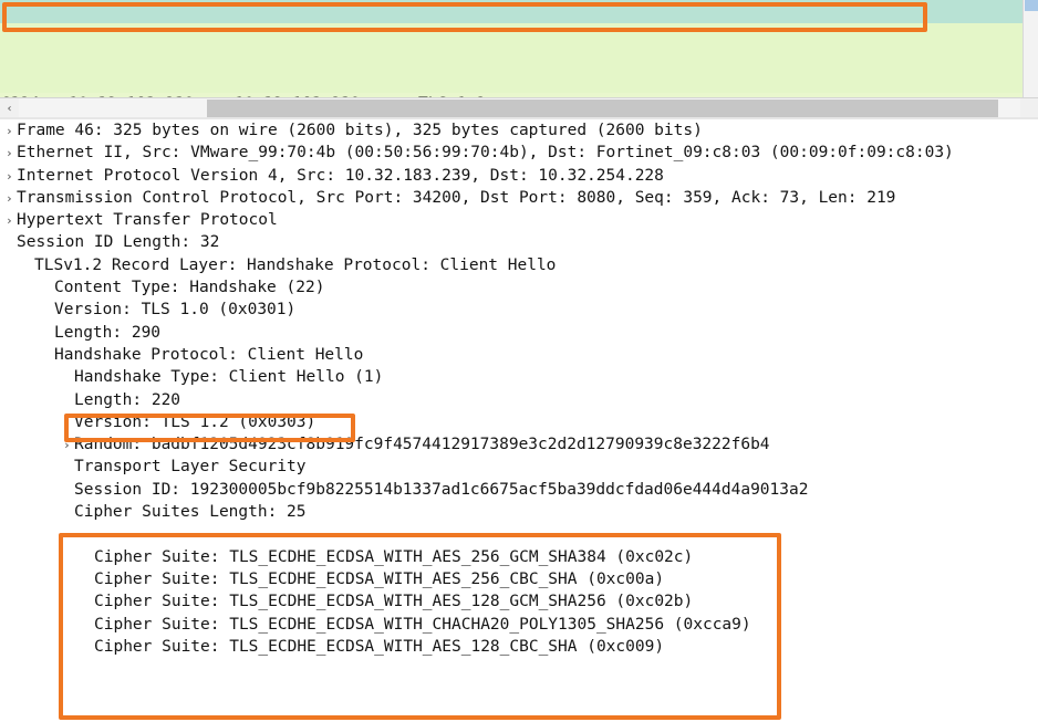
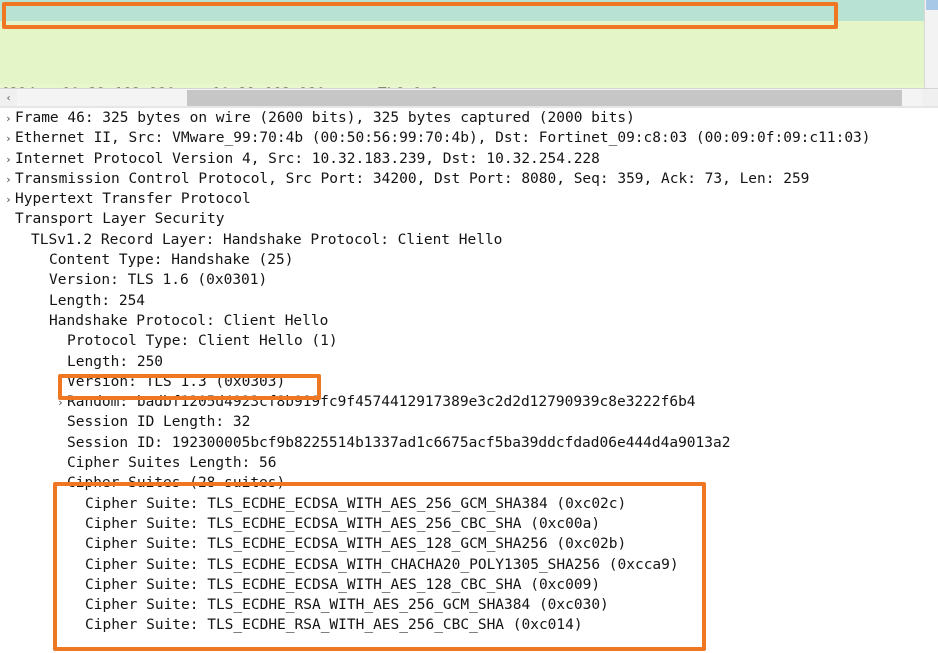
  ‹
- › Frame 46: 325 bytes on wire (2600 bits), 325 bytes captured (2600 bits)
+ › Frame 46: 325 bytes on wire (2600 bits), 325 bytes captured (2000 bits)
- › Ethernet II, Src: VMware_99:70:4b (00:50:56:99:70:4b), Dst: Fortinet_09:c8:03 (00:09:0f:09:c8:03)
+ › Ethernet II, Src: VMware_99:70:4b (00:50:56:99:70:4b), Dst: Fortinet_09:c8:03 (00:09:0f:09:c11:03)
  › Internet Protocol Version 4, Src: 10.32.183.239, Dst: 10.32.254.228
- › Transmission Control Protocol, Src Port: 34200, Dst Port: 8080, Seq: 359, Ack: 73, Len: 219
+ › Transmission Control Protocol, Src Port: 34200, Dst Port: 8080, Seq: 359, Ack: 73, Len: 259
  › Hypertext Transfer Protocol
- Session ID Length: 32
+ Transport Layer Security
  TLSv1.2 Record Layer: Handshake Protocol: Client Hello
- Content Type: Handshake (22)
+ Content Type: Handshake (25)
- Version: TLS 1.0 (0x0301)
+ Version: TLS 1.6 (0x0301)
- Length: 290
+ Length: 254
  Handshake Protocol: Client Hello
- Handshake Type: Client Hello (1)
+ Protocol Type: Client Hello (1)
- Length: 220
+ Length: 250
- Version: TLS 1.2 (0x0303)
+ Version: TLS 1.3 (0x0303)
  › Random: badbf1205d4923cf8b919fc9f4574412917389e3c2d2d12790939c8e3222f6b4
- Transport Layer Security
+ Session ID Length: 32
  Session ID: 192300005bcf9b8225514b1337ad1c6675acf5ba39ddcfdad06e444d4a9013a2
- Cipher Suites Length: 25
+ Cipher Suites Length: 56
+ Cipher Suites (28 suites)
  Cipher Suite: TLS_ECDHE_ECDSA_WITH_AES_256_GCM_SHA384 (0xc02c)
  Cipher Suite: TLS_ECDHE_ECDSA_WITH_AES_256_CBC_SHA (0xc00a)
  Cipher Suite: TLS_ECDHE_ECDSA_WITH_AES_128_GCM_SHA256 (0xc02b)
  Cipher Suite: TLS_ECDHE_ECDSA_WITH_CHACHA20_POLY1305_SHA256 (0xcca9)
  Cipher Suite: TLS_ECDHE_ECDSA_WITH_AES_128_CBC_SHA (0xc009)
+ Cipher Suite: TLS_ECDHE_RSA_WITH_AES_256_GCM_SHA384 (0xc030)
+ Cipher Suite: TLS_ECDHE_RSA_WITH_AES_256_CBC_SHA (0xc014)
